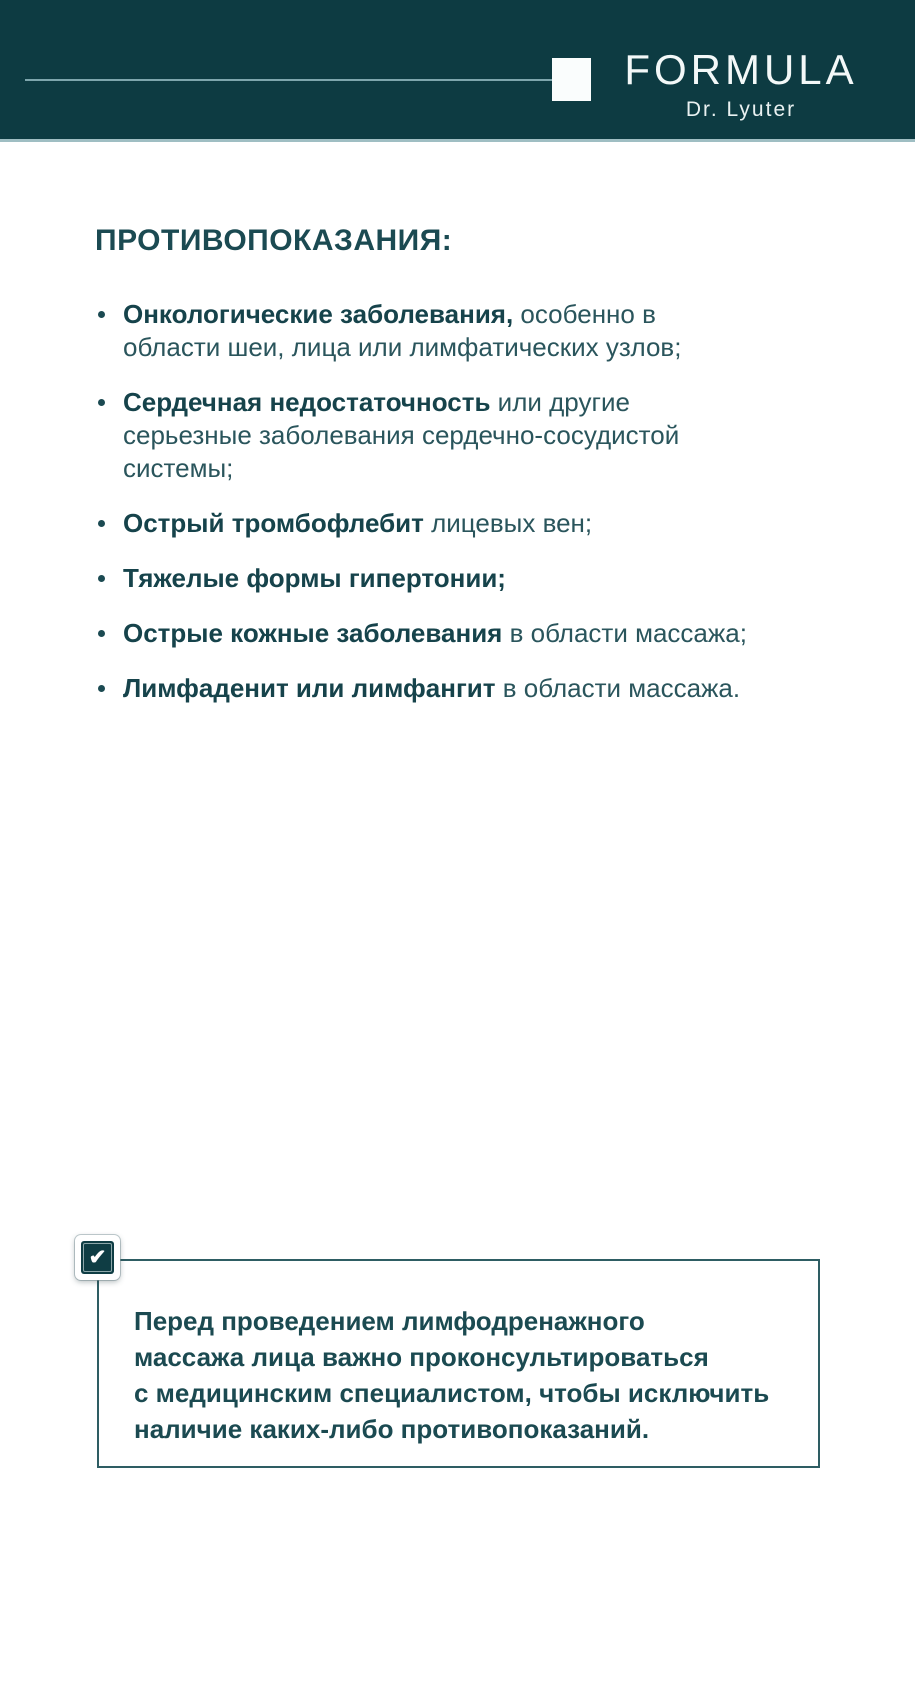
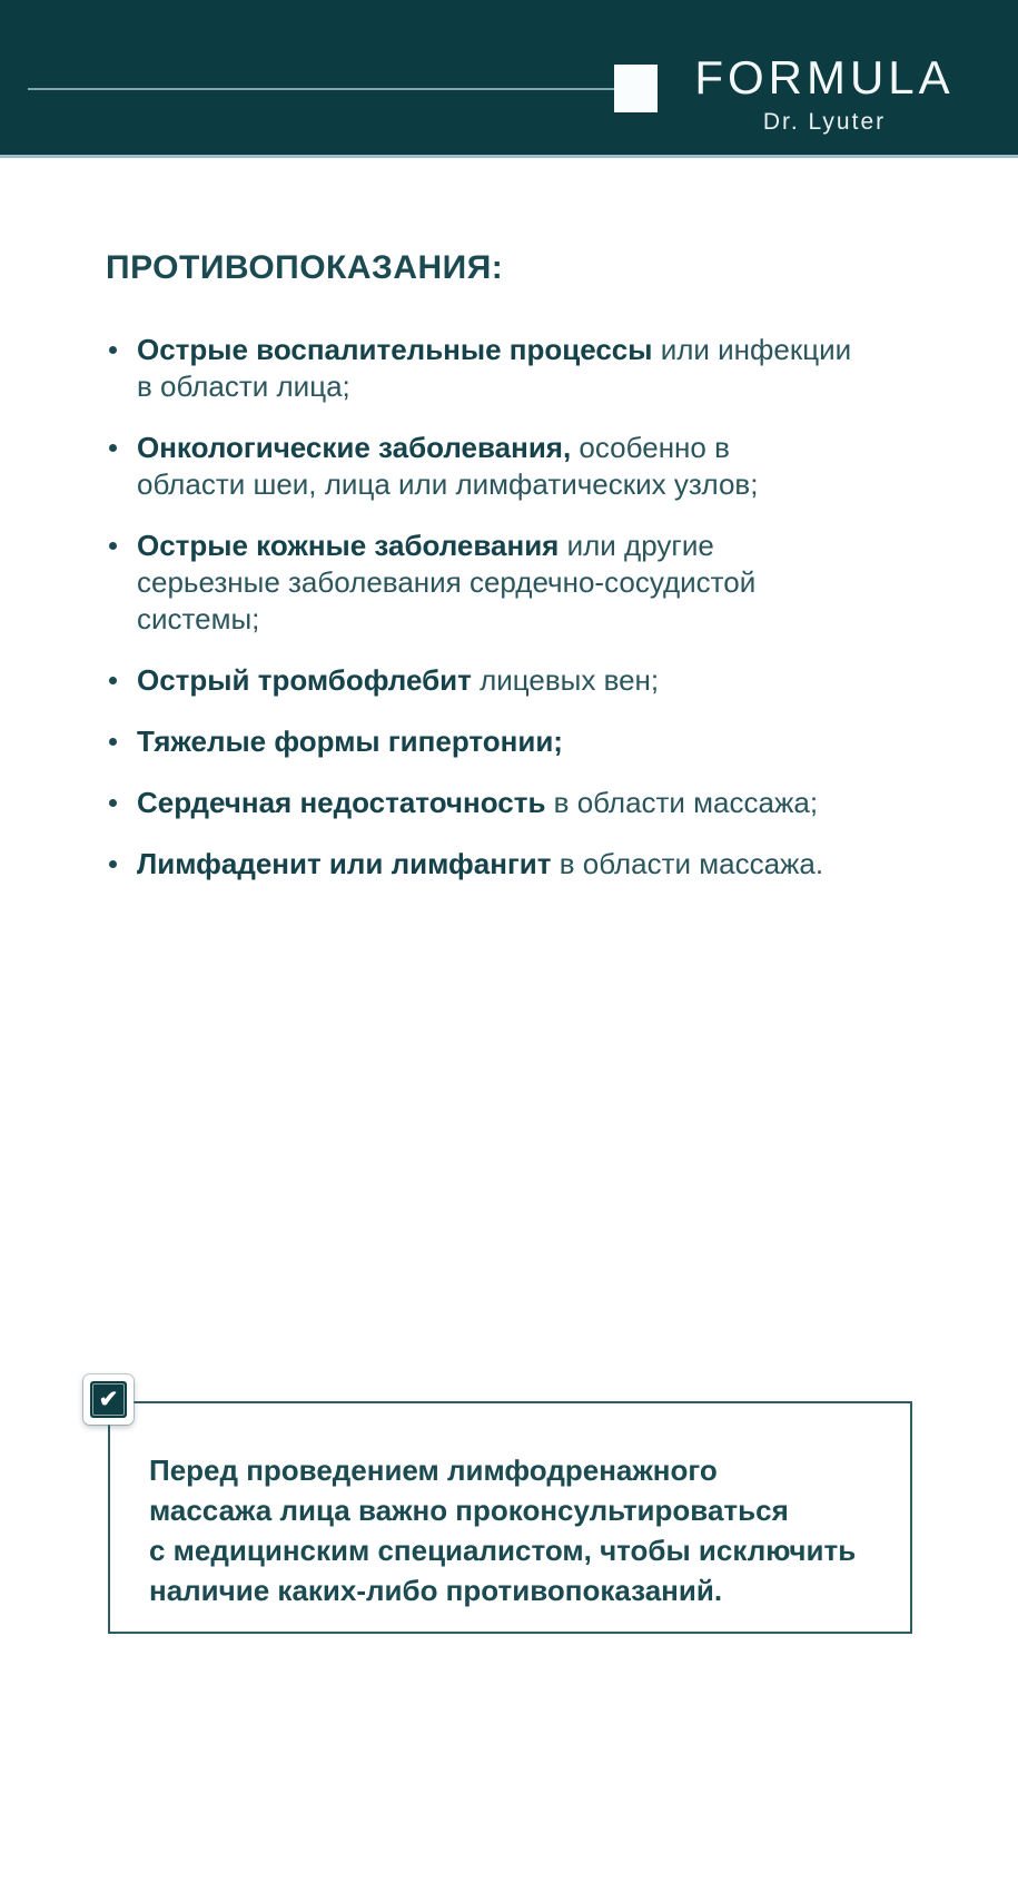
  FORMULA
  Dr. Lyuter
  ПРОТИВОПОКАЗАНИЯ:
+ Острые воспалительные процессы или инфекции
+ в области лица;
  Онкологические заболевания, особенно в
  области шеи, лица или лимфатических узлов;
- Сердечная недостаточность или другие
+ Острые кожные заболевания или другие
  серьезные заболевания сердечно-сосудистой
  системы;
  Острый тромбофлебит лицевых вен;
  Тяжелые формы гипертонии;
- Острые кожные заболевания в области массажа;
+ Сердечная недостаточность в области массажа;
  Лимфаденит или лимфангит в области массажа.
  ✔
  Перед проведением лимфодренажного
  массажа лица важно проконсультироваться
  с медицинским специалистом, чтобы исключить
  наличие каких-либо противопоказаний.
